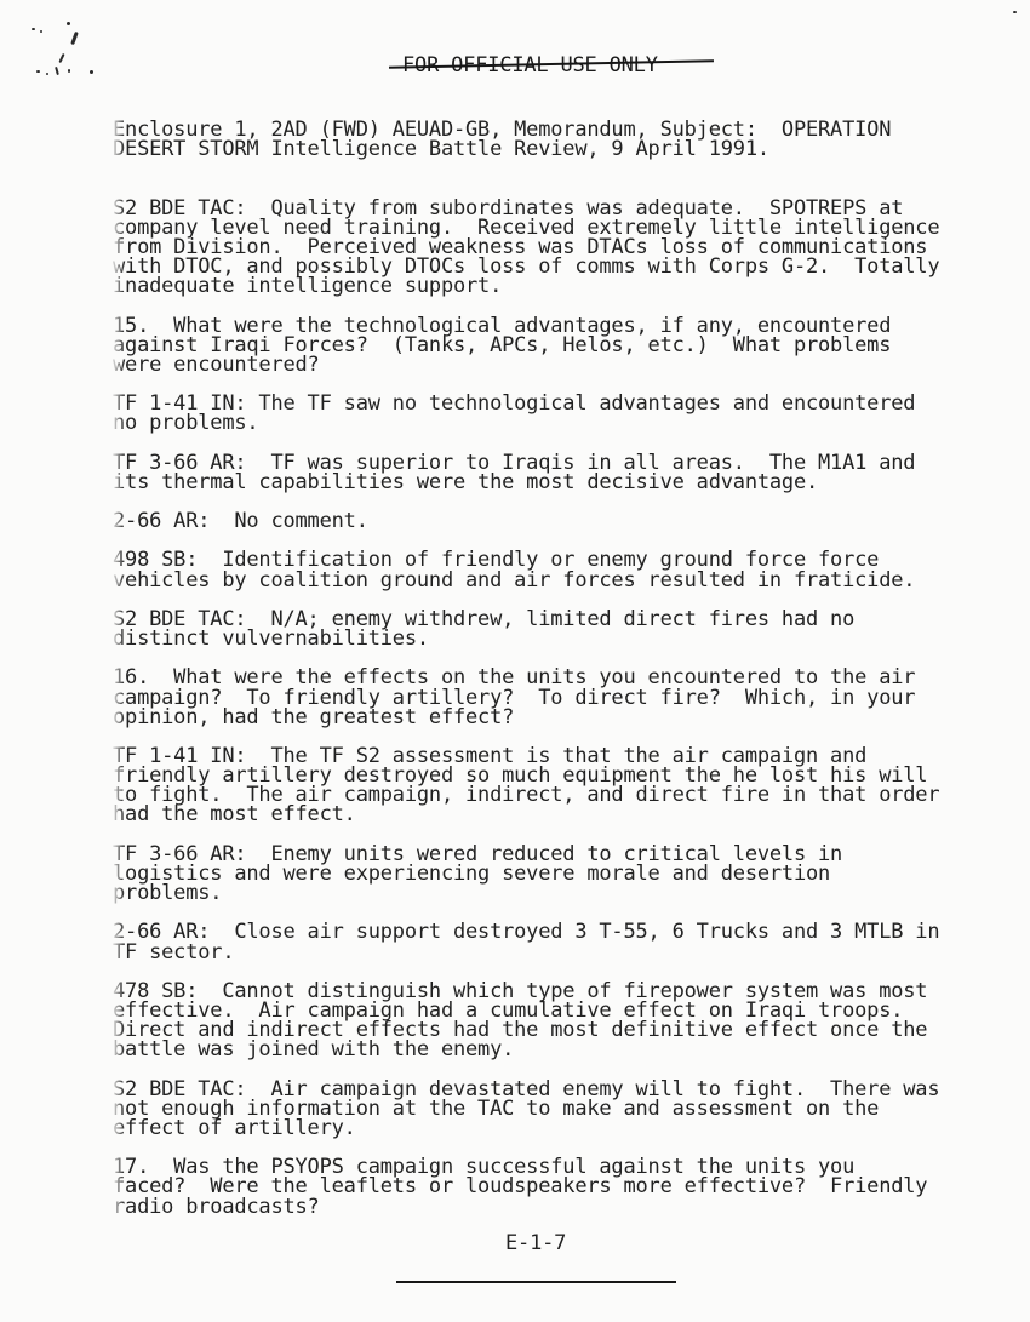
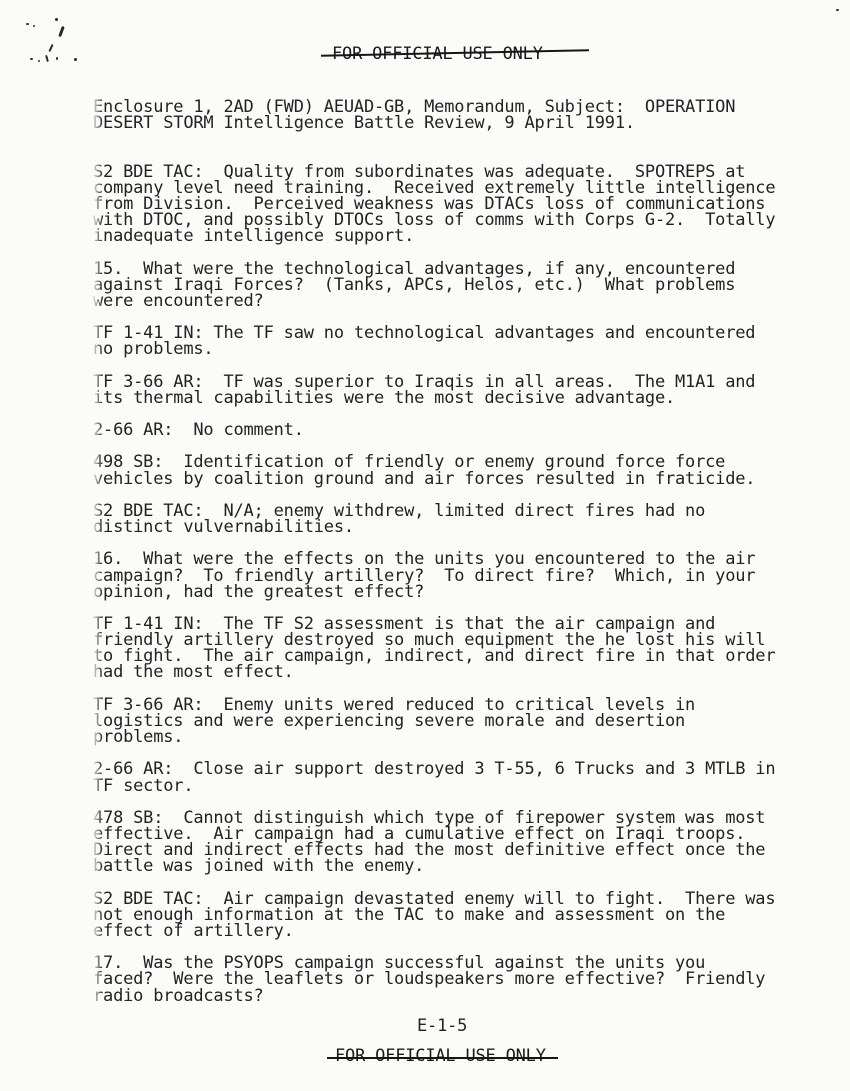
  nclosure 1, 2AD (FWD) AEUAD-GB, Memorandum, Subject: OPERATION
  ESERT STORM Intelligence Battle Review, 9 April 1991.
  2 BDE TAC: Quality from subordinates was adequate. SPOTREPS at
  ompany level need training. Received extremely little intelligence
  rom Division. Perceived weakness was DTACs loss of communications
  ith DTOC, and possibly DTOCs loss of comms with Corps G-2. Totally
  nadequate intelligence support.
  5. What were the technological advantages, if any, encountered
  gainst Iraqi Forces? (Tanks, APCs, Helos, etc.) What problems
  ere encountered?
  F 1-41 IN: The TF saw no technological advantages and encountered
  o problems.
  F 3-66 AR: TF was superior to Iraqis in all areas. The M1A1 and
  ts thermal capabilities were the most decisive advantage.
  -66 AR: No comment.
  98 SB: Identification of friendly or enemy ground force force
  ehicles by coalition ground and air forces resulted in fraticide.
  2 BDE TAC: N/A; enemy withdrew, limited direct fires had no
  istinct vulvernabilities.
  6. What were the effects on the units you encountered to the air
  ampaign? To friendly artillery? To direct fire? Which, in your
  pinion, had the greatest effect?
  F 1-41 IN: The TF S2 assessment is that the air campaign and
  riendly artillery destroyed so much equipment the he lost his will
  o fight. The air campaign, indirect, and direct fire in that order
  ad the most effect.
  F 3-66 AR: Enemy units wered reduced to critical levels in
  ogistics and were experiencing severe morale and desertion
  roblems.
  -66 AR: Close air support destroyed 3 T-55, 6 Trucks and 3 MTLB in
  F sector.
  78 SB: Cannot distinguish which type of firepower system was most
  ffective. Air campaign had a cumulative effect on Iraqi troops.
  irect and indirect effects had the most definitive effect once the
  attle was joined with the enemy.
  2 BDE TAC: Air campaign devastated enemy will to fight. There was
  ot enough information at the TAC to make and assessment on the
  ffect of artillery.
  7. Was the PSYOPS campaign successful against the units you
  aced? Were the leaflets or loudspeakers more effective? Friendly
  adio broadcasts?
- E-1-7
+ E-1-5
+ FOR OFFICIAL USE ONLY
